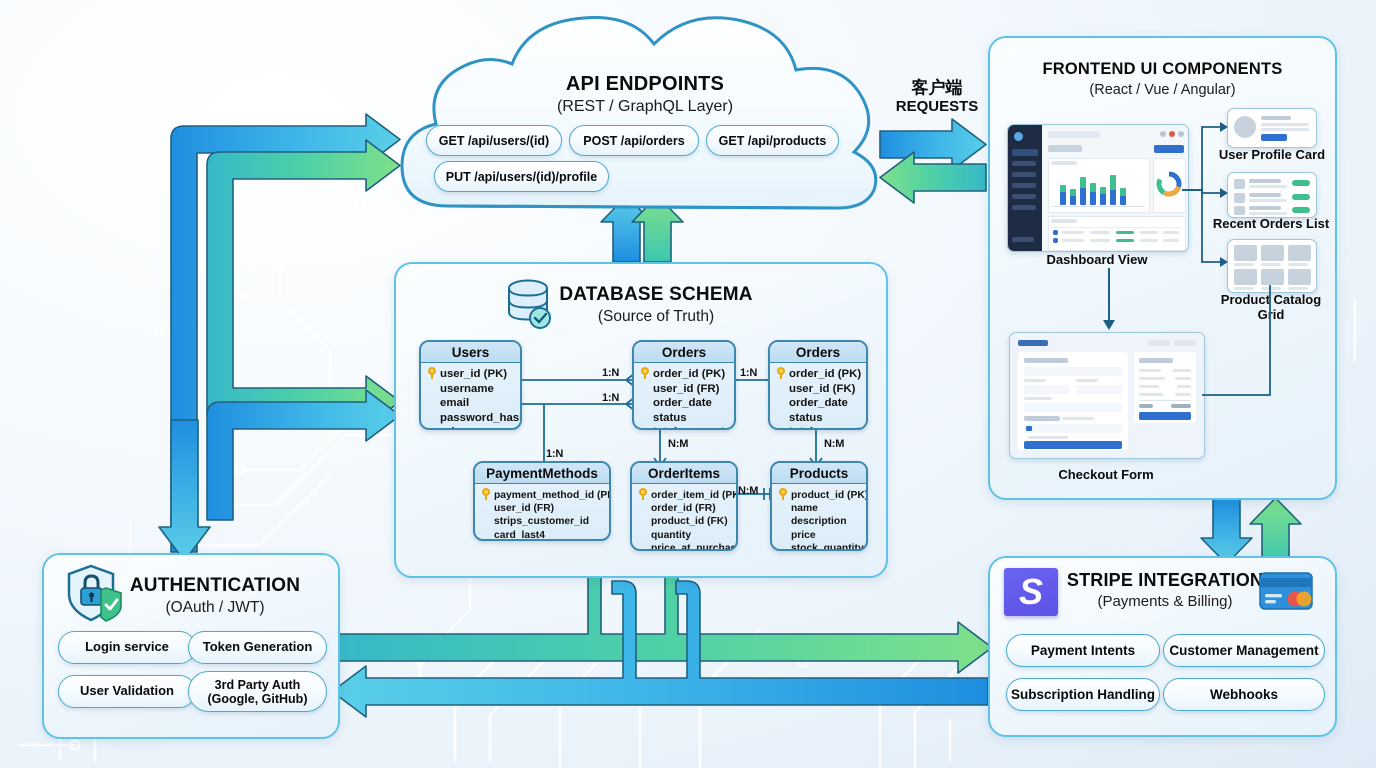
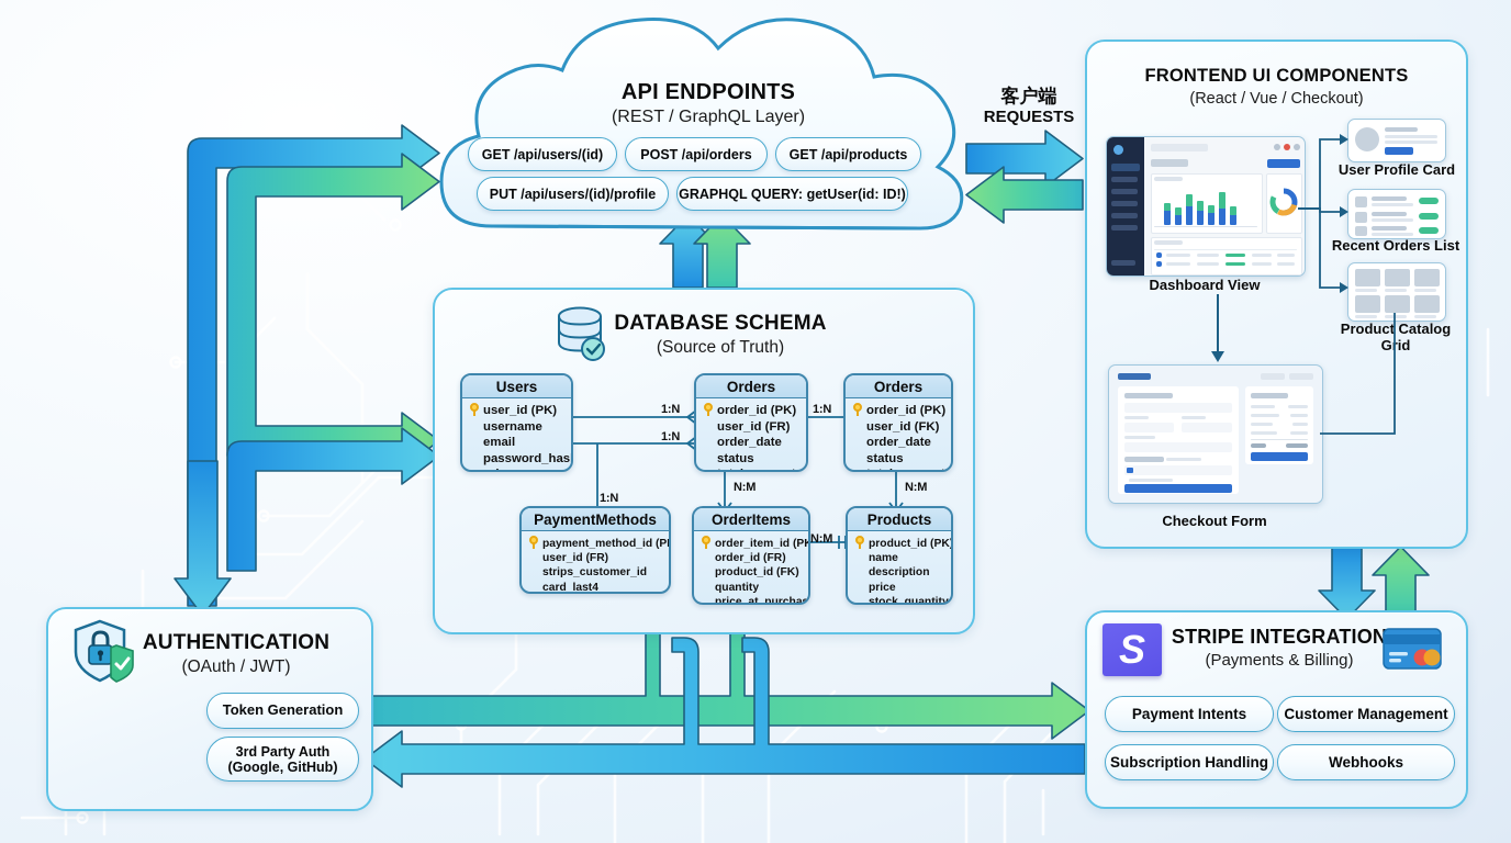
  API ENDPOINTS
  (REST / GraphQL Layer)
  GET /api/users/(id)
  POST /api/orders
  GET /api/products
  PUT /api/users/(id)/profile
+ GRAPHQL QUERY: getUser(id: ID!)
  客户端
  REQUESTS
  FRONTEND UI COMPONENTS
- (React / Vue / Angular)
+ (React / Vue / Checkout)
  Dashboard View
  User Profile Card
  Recent Orders List
  Product Catalog
  Gid
  Checkout Form
  DATABASE SCHEMA
  (Source of Truth)
  1:N
  1:N
  1:N
  1:N
  N:M
  N:M
  N:M
  Users
  user_id (PK)
  username
  email
  password_has
  Orders
  order_id (PK)
  user_id (FR)
  order_date
  status
  Orders
  order_id (PK)
  user_id (FK)
  order_date
  status
  PaymentMethods
  payment_method_id (P
  user_id (FR)
  strips_customer_id
  card_last4
  OrderItems
  order_item_id (PK
  order_id (FR)
  product_id (FK)
  quantity
  price_at_purchas
  Products
  product_id (PK
  name
  description
  price
  stock_quantity
  AUTHENTICATION
  (OAuth / JWT)
- Login service
  Token Generation
- User Validation
  3rd Party Auth
  (Google, GitHub)
  STRIPE INTEGRATION
  (Payments & Billing)
  Payment Intents
  Customer Management
  Subscription Handling
  Webhooks
  S
